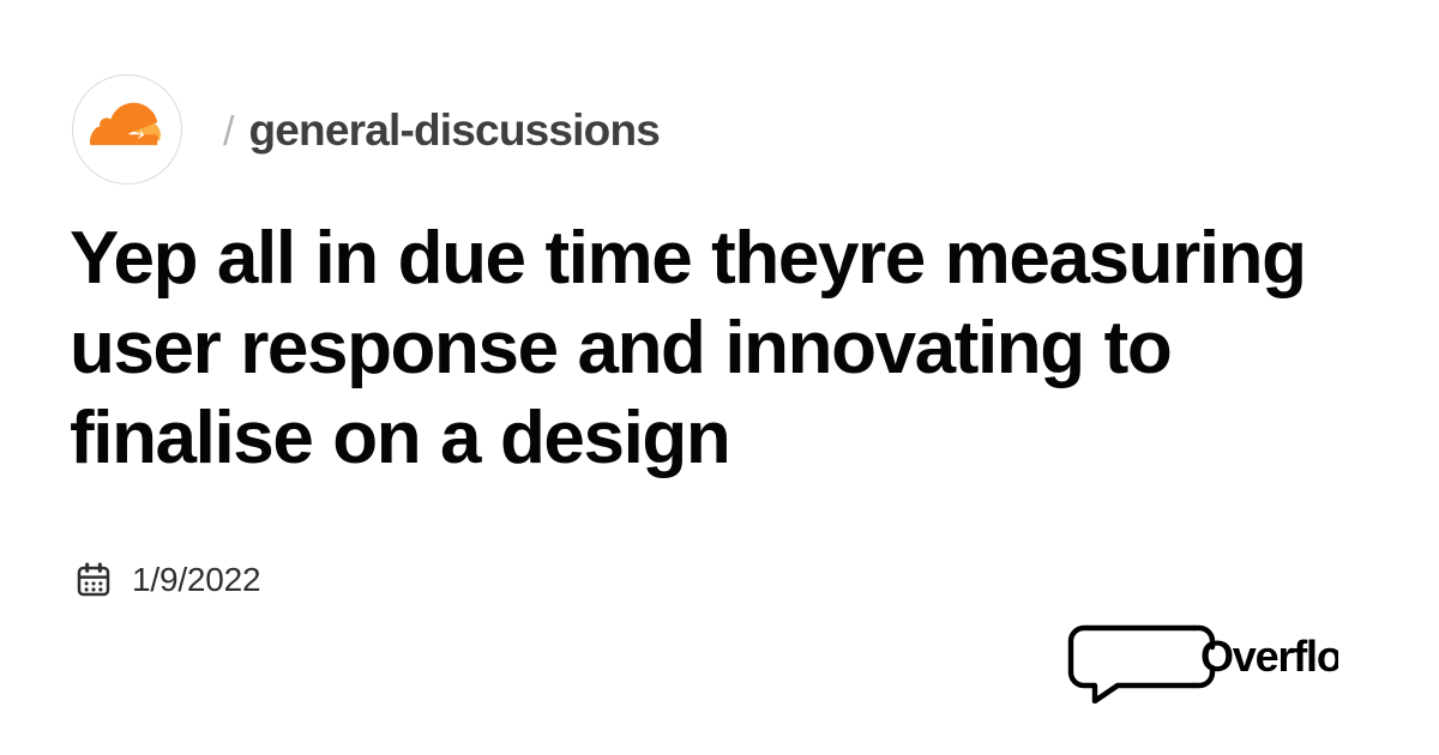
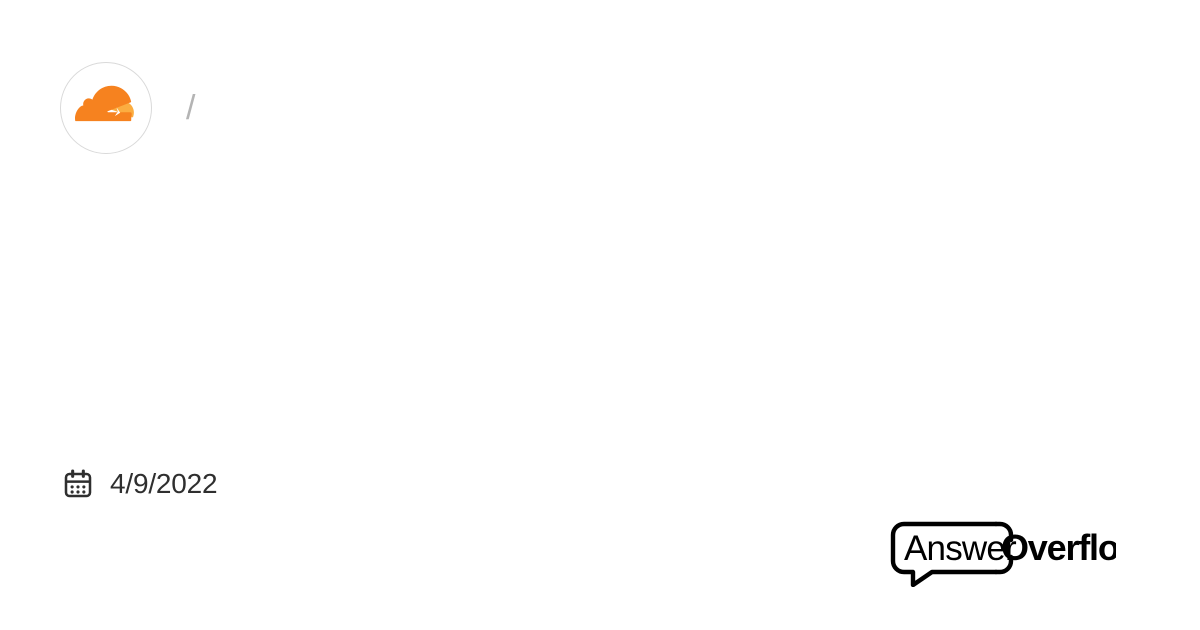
  /
- general-discussions
- Yep all in due time theyre measuring user response and innovating to finalise on a design
- 1/9/2022
+ 4/9/2022
+ Answer
  Overflo
